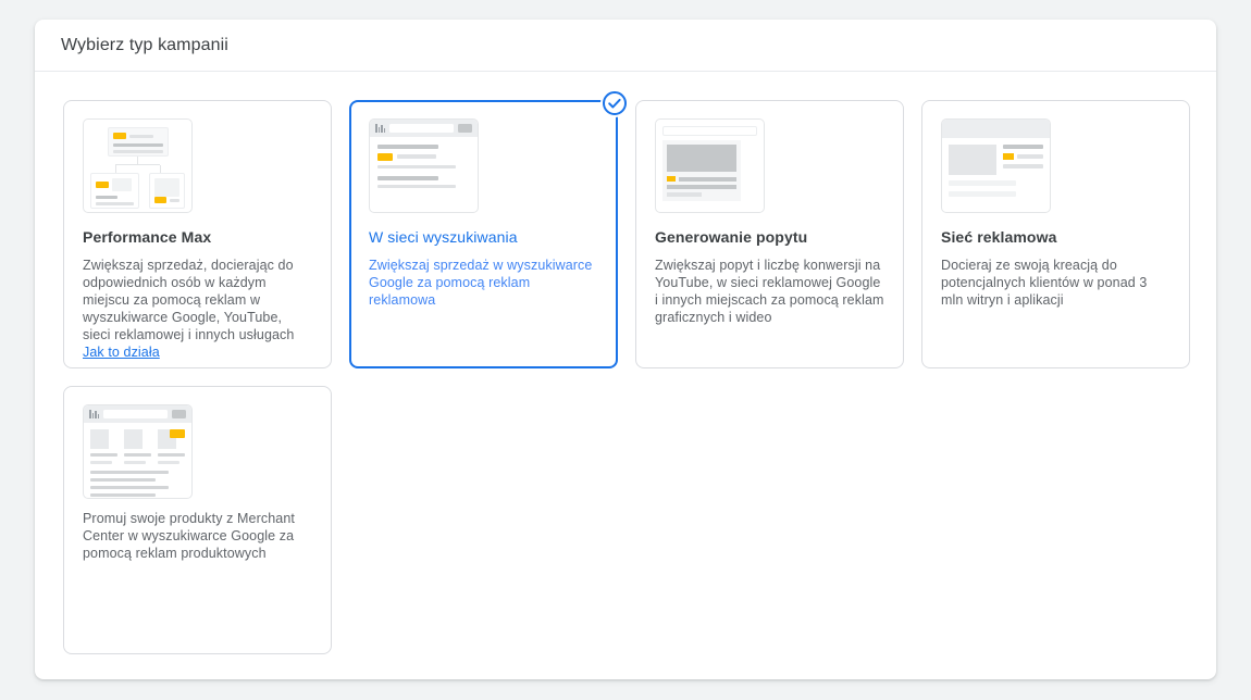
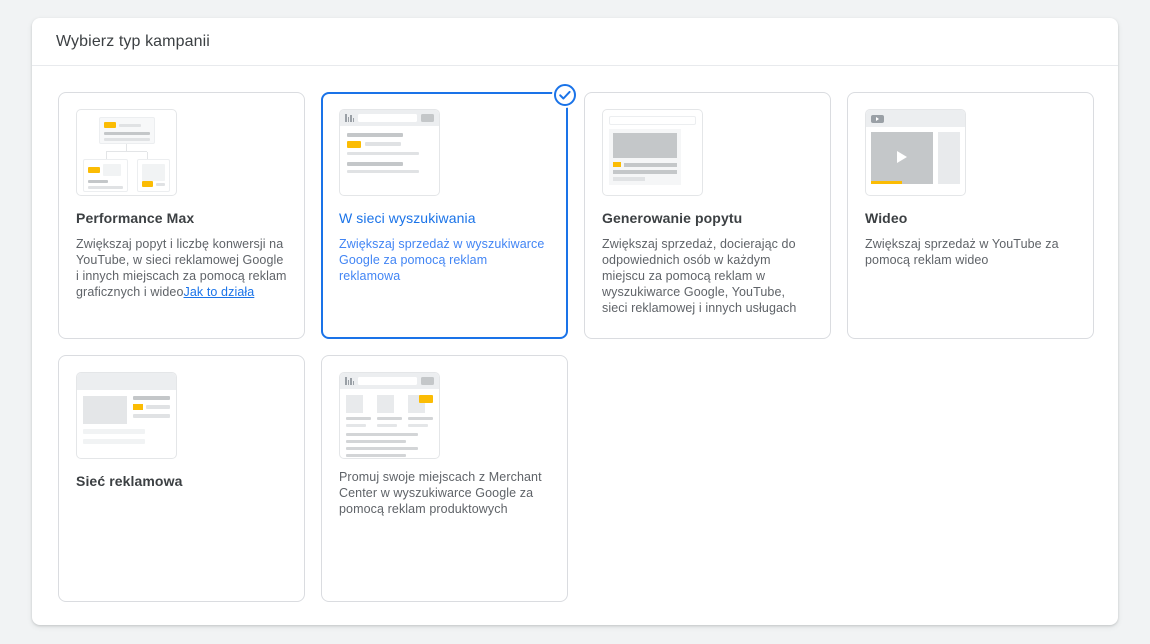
  Wybierz typ kampanii
  Performance Max
- Zwiększaj sprzedaż, docierając do odpowiednich osób w każdym miejscu za pomocą reklam w wyszukiwarce Google, YouTube, sieci reklamowej i innych usługach Jak to działa
+ Zwiększaj popyt i liczbę konwersji na YouTube, w sieci reklamowej Google i innych miejscach za pomocą reklam graficznych i wideoJak to działa
  W sieci wyszukiwania
  Zwiększaj sprzedaż w wyszukiwarce Google za pomocą reklam reklamowa
  Generowanie popytu
- Zwiększaj popyt i liczbę konwersji na YouTube, w sieci reklamowej Google i innych miejscach za pomocą reklam graficznych i wideo
+ Zwiększaj sprzedaż, docierając do odpowiednich osób w każdym miejscu za pomocą reklam w wyszukiwarce Google, YouTube, sieci reklamowej i innych usługach
+ Wideo
+ Zwiększaj sprzedaż w YouTube za pomocą reklam wideo
  Sieć reklamowa
- Docieraj ze swoją kreacją do potencjalnych klientów w ponad 3 mln witryn i aplikacji
- Promuj swoje produkty z Merchant Center w wyszukiwarce Google za pomocą reklam produktowych
+ Promuj swoje miejscach z Merchant Center w wyszukiwarce Google za pomocą reklam produktowych
